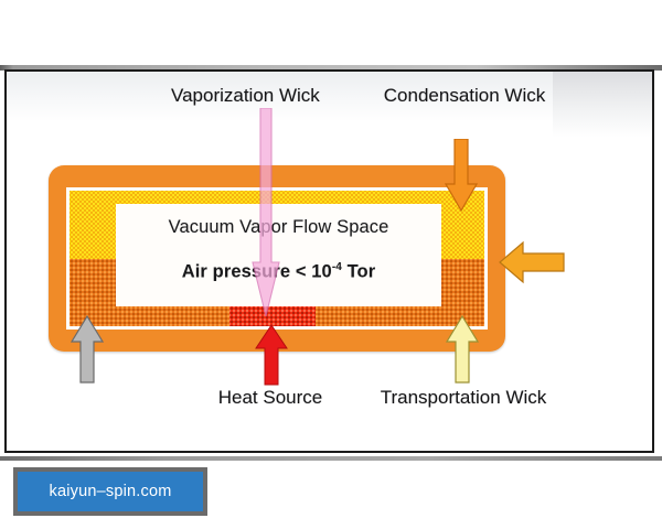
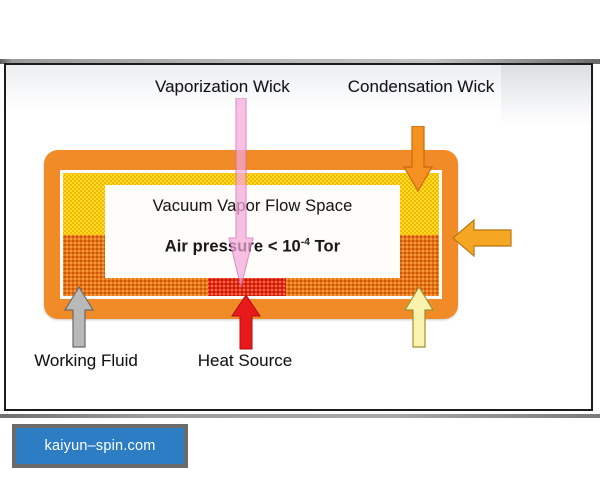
  Vacuum Vapor Flow Space
  Air pressure < 10-4 Tor
  Vaporization Wick
  Condensation Wick
+ Working Fluid
  Heat Source
- Transportation Wick
  kaiyun–spin.com
